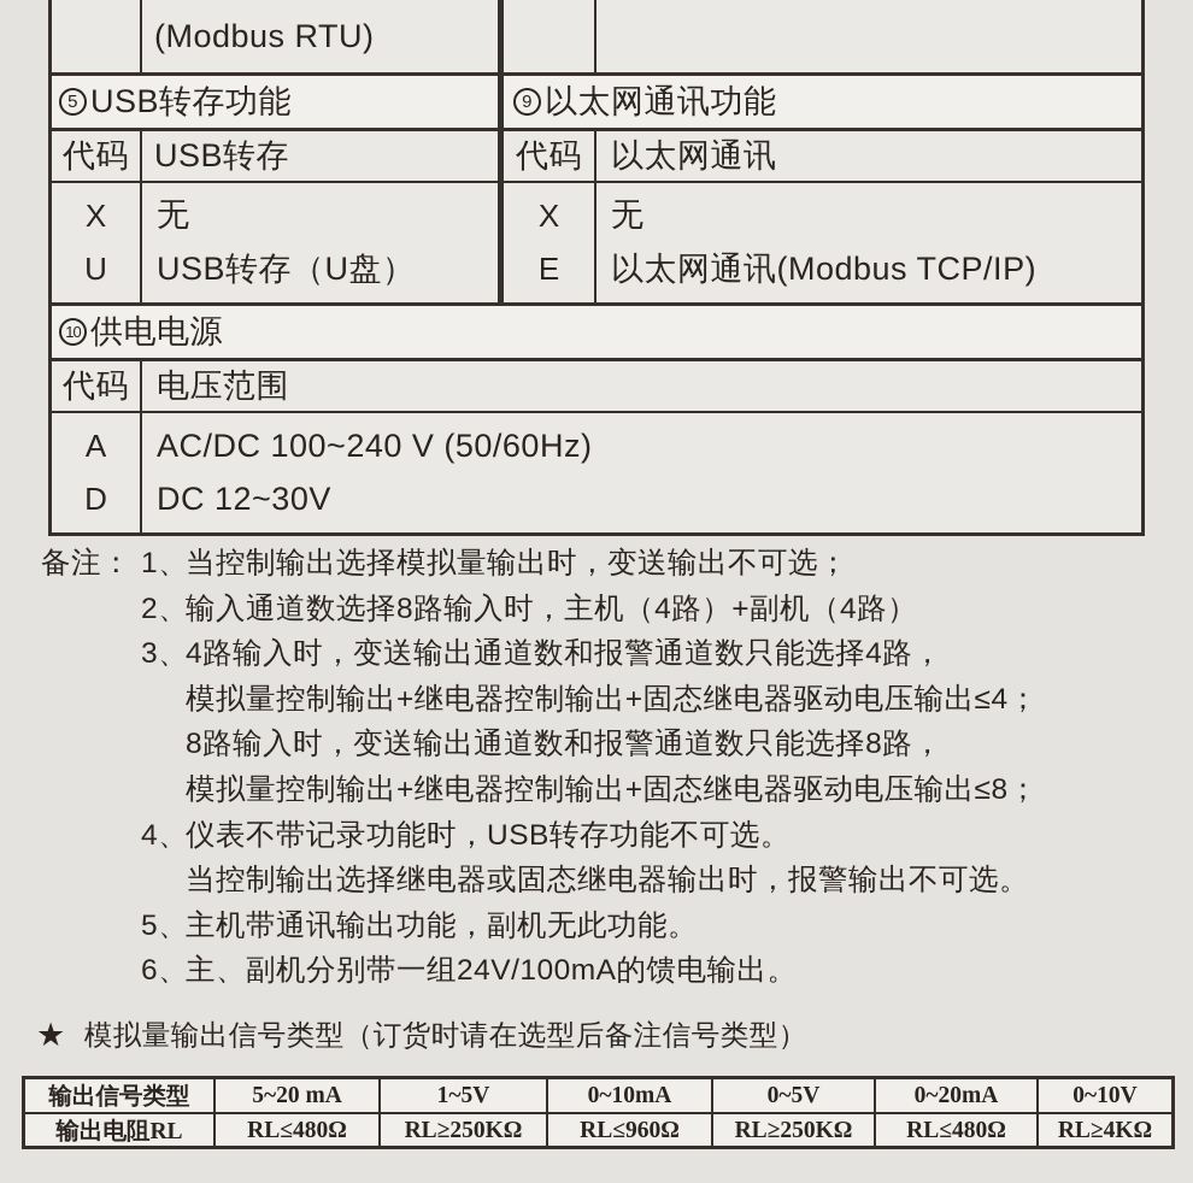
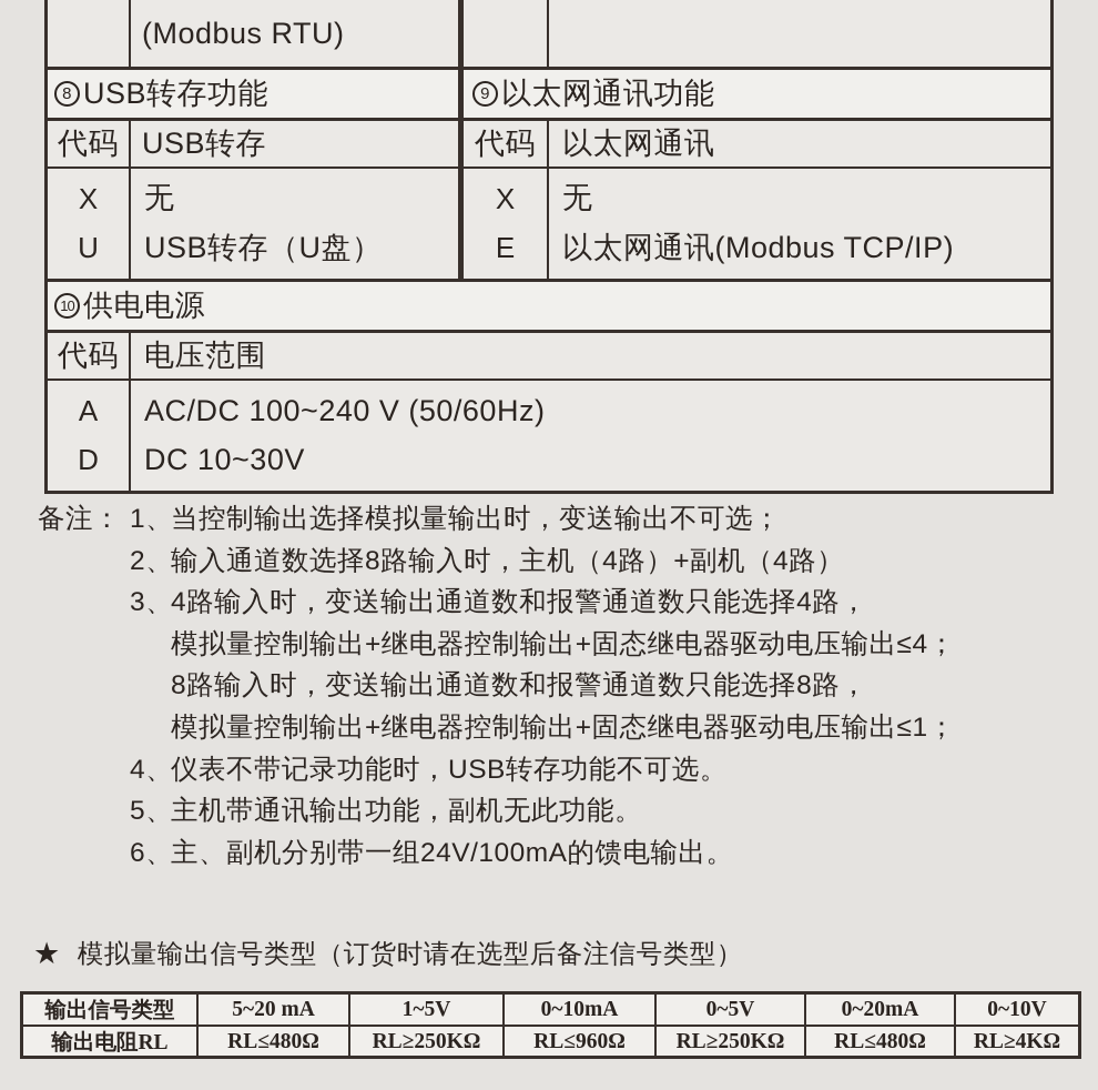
  (Modbus RTU)
- 5
+ 8
  USB转存功能
  9
  以太网通讯功能
  代码
  USB转存
  代码
  以太网通讯
  X
  U
  无
  USB转存（U盘）
  X
  E
  无
  以太网通讯(Modbus TCP/IP)
  10
  供电电源
  代码
  电压范围
  A
  D
  AC/DC 100~240 V (50/60Hz)
- DC 12~30V
+ DC 10~30V
  备注：
  1、
  当控制输出选择模拟量输出时，变送输出不可选；
  2、
  输入通道数选择8路输入时，主机（4路）+副机（4路）
  3、
  4路输入时，变送输出通道数和报警通道数只能选择4路，
  模拟量控制输出+继电器控制输出+固态继电器驱动电压输出≤4；
  8路输入时，变送输出通道数和报警通道数只能选择8路，
- 模拟量控制输出+继电器控制输出+固态继电器驱动电压输出≤8；
+ 模拟量控制输出+继电器控制输出+固态继电器驱动电压输出≤1；
  4、
  仪表不带记录功能时，USB转存功能不可选。
- 当控制输出选择继电器或固态继电器输出时，报警输出不可选。
  5、
  主机带通讯输出功能，副机无此功能。
  6、
  主、副机分别带一组24V/100mA的馈电输出。
  ★
  模拟量输出信号类型（订货时请在选型后备注信号类型）
  输出信号类型
  5~20 mA
  1~5V
  0~10mA
  0~5V
  0~20mA
  0~10V
  输出电阻RL
  RL≤480Ω
  RL≥250KΩ
  RL≤960Ω
  RL≥250KΩ
  RL≤480Ω
  RL≥4KΩ
